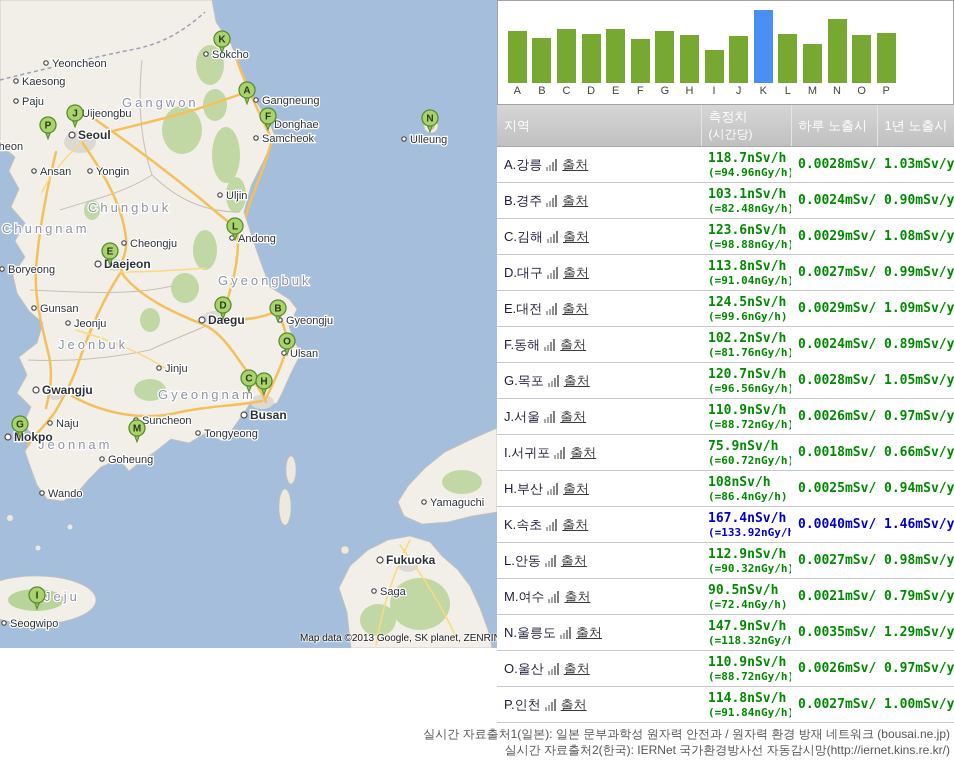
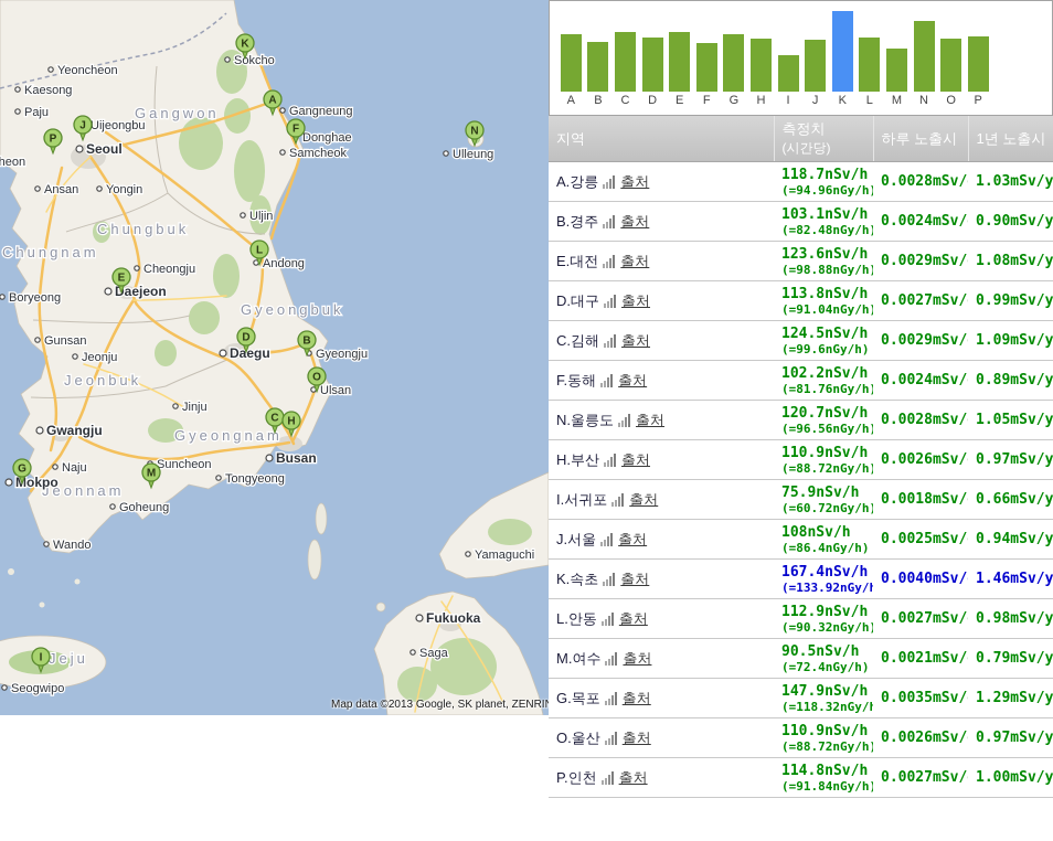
  Gangwon
  Chungbuk
  Chungnam
  Gyeongbuk
  Jeonbuk
  Gyeongnam
  Jeonnam
  Jeju
  Sokcho
  Yeoncheon
  Kaesong
  Paju
  Uijeongbu
  Seoul
  Ansan
  Yongin
  Gangneung
  Donghae
  Samcheok
  Uljin
  Cheongju
  Daejeon
  Andong
  Boryeong
  Gunsan
  Jeonju
  Daegu
  Gyeongju
  Ulsan
  Jinju
  Gwangju
  Naju
  Suncheon
  Mokpo
  Tongyeong
  Goheung
  Wando
  Busan
  Seogwipo
  Ulleung
  Yamaguchi
  Fukuoka
  Saga
  A
  B
  C
  D
  E
  F
  G
  H
  I
  J
  K
  L
  M
  N
  O
  P
  Map data ©2013 Google, SK planet, ZENRI
  A
  B
  C
  D
  E
  F
  G
  H
  I
  J
  K
  L
  M
  N
  O
  P
  지역	측정치 (시간당)	하루 노출시	1년 노출시
  A.강릉 출처	118.7nSv/h (=94.96nGy/h)	0.0028mSv/	1.03mSv/y
  B.경주 출처	103.1nSv/h (=82.48nGy/h)	0.0024mSv/	0.90mSv/y
- C.김해 출처	123.6nSv/h (=98.88nGy/h)	0.0029mSv/	1.08mSv/y
+ E.대전 출처	123.6nSv/h (=98.88nGy/h)	0.0029mSv/	1.08mSv/y
  D.대구 출처	113.8nSv/h (=91.04nGy/h)	0.0027mSv/	0.99mSv/y
- E.대전 출처	124.5nSv/h (=99.6nGy/h)	0.0029mSv/	1.09mSv/y
+ C.김해 출처	124.5nSv/h (=99.6nGy/h)	0.0029mSv/	1.09mSv/y
  F.동해 출처	102.2nSv/h (=81.76nGy/h)	0.0024mSv/	0.89mSv/y
- G.목포 출처	120.7nSv/h (=96.56nGy/h)	0.0028mSv/	1.05mSv/y
+ N.울릉도 출처	120.7nSv/h (=96.56nGy/h)	0.0028mSv/	1.05mSv/y
- J.서울 출처	110.9nSv/h (=88.72nGy/h)	0.0026mSv/	0.97mSv/y
+ H.부산 출처	110.9nSv/h (=88.72nGy/h)	0.0026mSv/	0.97mSv/y
  I.서귀포 출처	75.9nSv/h (=60.72nGy/h)	0.0018mSv/	0.66mSv/y
- H.부산 출처	108nSv/h (=86.4nGy/h)	0.0025mSv/	0.94mSv/y
+ J.서울 출처	108nSv/h (=86.4nGy/h)	0.0025mSv/	0.94mSv/y
  K.속초 출처	167.4nSv/h (=133.92nGy/h	0.0040mSv/	1.46mSv/y
  L.안동 출처	112.9nSv/h (=90.32nGy/h)	0.0027mSv/	0.98mSv/y
  M.여수 출처	90.5nSv/h (=72.4nGy/h)	0.0021mSv/	0.79mSv/y
- N.울릉도 출처	147.9nSv/h (=118.32nGy/h	0.0035mSv/	1.29mSv/y
+ G.목포 출처	147.9nSv/h (=118.32nGy/h	0.0035mSv/	1.29mSv/y
  O.울산 출처	110.9nSv/h (=88.72nGy/h)	0.0026mSv/	0.97mSv/y
  P.인천 출처	114.8nSv/h (=91.84nGy/h)	0.0027mSv/	1.00mSv/y
- 실시간 자료출처1(일본): 일본 문부과학성 원자력 안전과 / 원자력 환경 방재 네트워크 (bousai.ne.jp)
- 실시간 자료출처2(한국): IERNet 국가환경방사선 자동감시망(http://iernet.kins.re.kr/)
